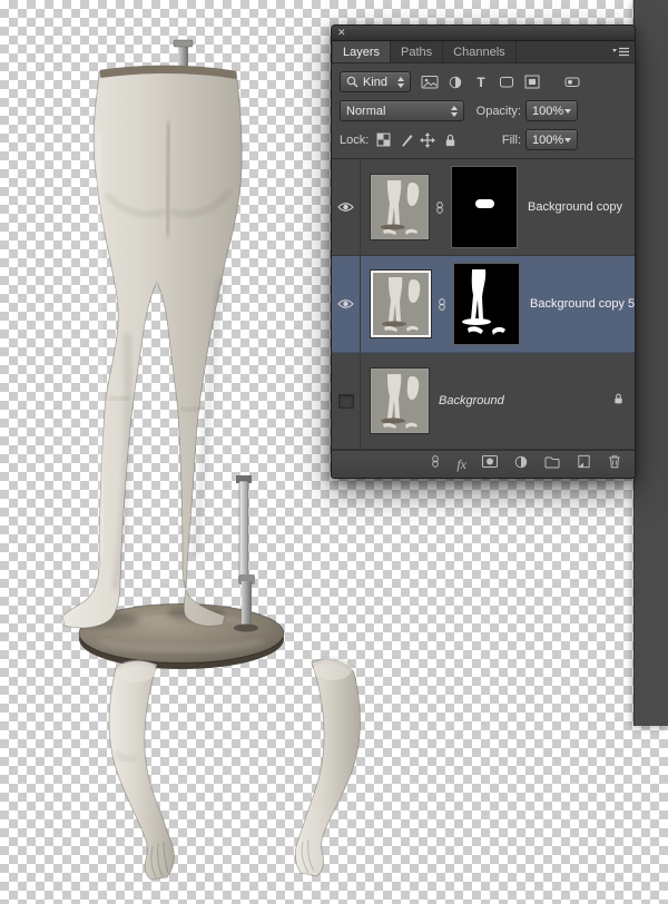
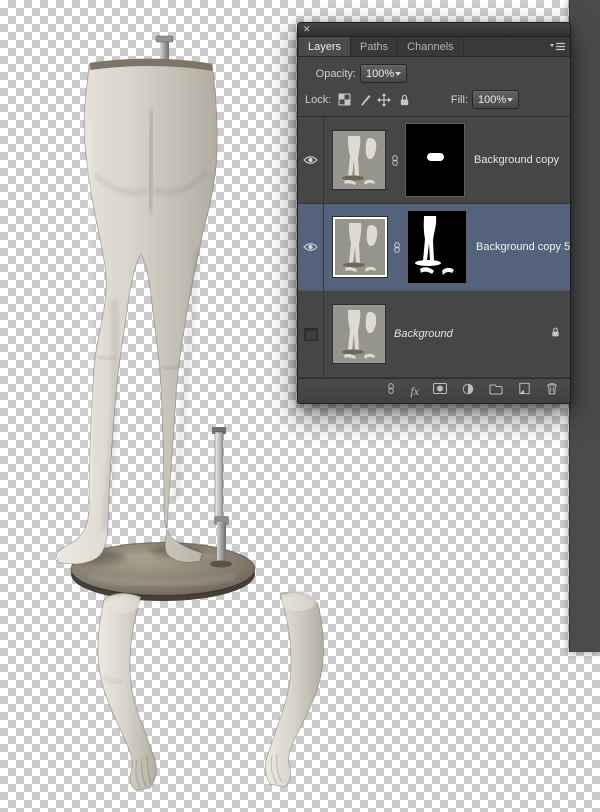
  ✕
  Layers
  Paths
  Channels
- Kind
- T
- Normal
  Opacity:
  100%
  Lock:
  Fill:
  100%
  Background copy
  Background copy 5
  Background
  fx
